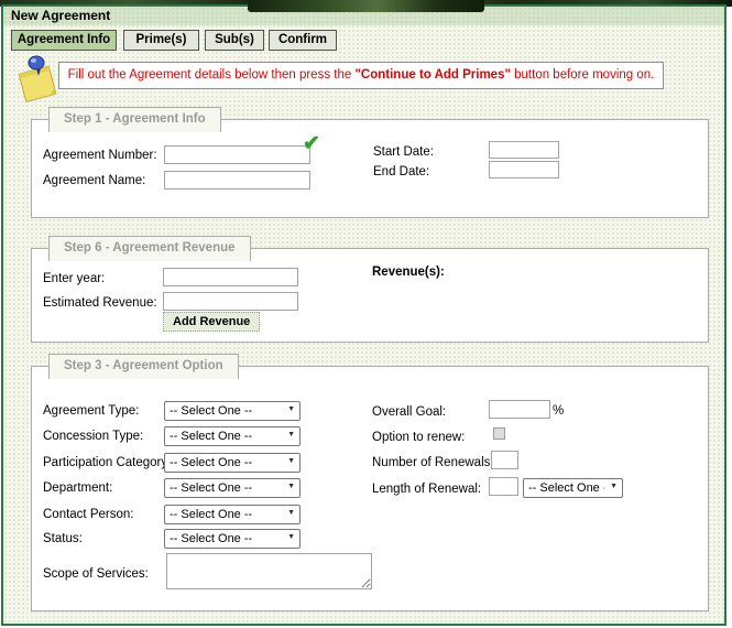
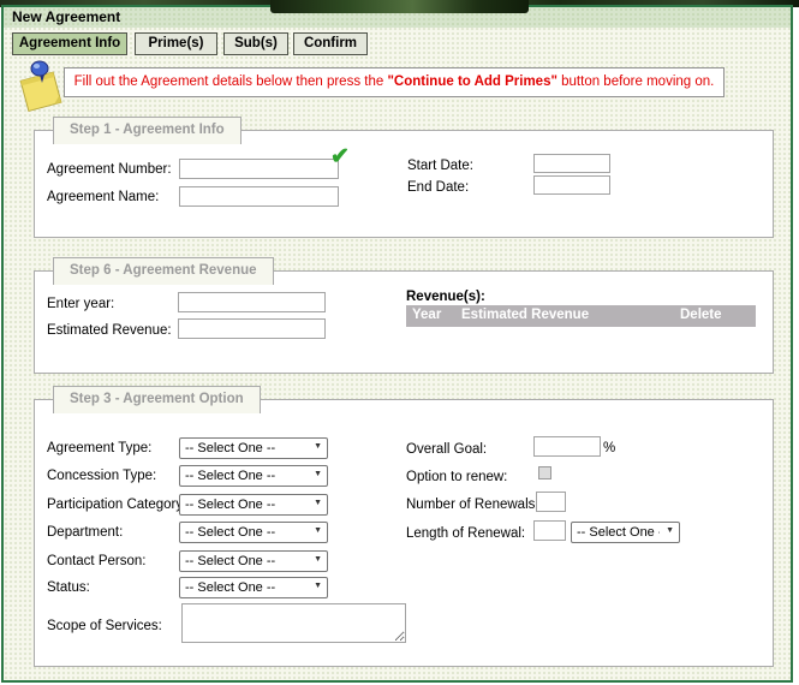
  New Agreement
  Agreement Info
  Prime(s)
  Sub(s)
  Confirm
  Fill out the Agreement details below then press the "Continue to Add Primes" button before moving on.
  Step 1 - Agreement Info
  Agreement Number:
  ✔
  Agreement Name:
  Start Date:
  End Date:
  Step 6 - Agreement Revenue
  Enter year:
  Estimated Revenue:
- Add Revenue
  Revenue(s):
+ Year
+ Estimated Revenue
+ Delete
  Step 3 - Agreement Option
  Agreement Type:
  -- Select One --
  Concession Type:
  -- Select One --
  Participation Categor
  -- Select One --
  Department:
  -- Select One --
  Contact Person:
  -- Select One --
  Status:
  -- Select One --
  Scope of Services:
  Overall Goal:
  %
  Option to renew:
  Number of Renewals
  Length of Renewal:
  -- Select One
